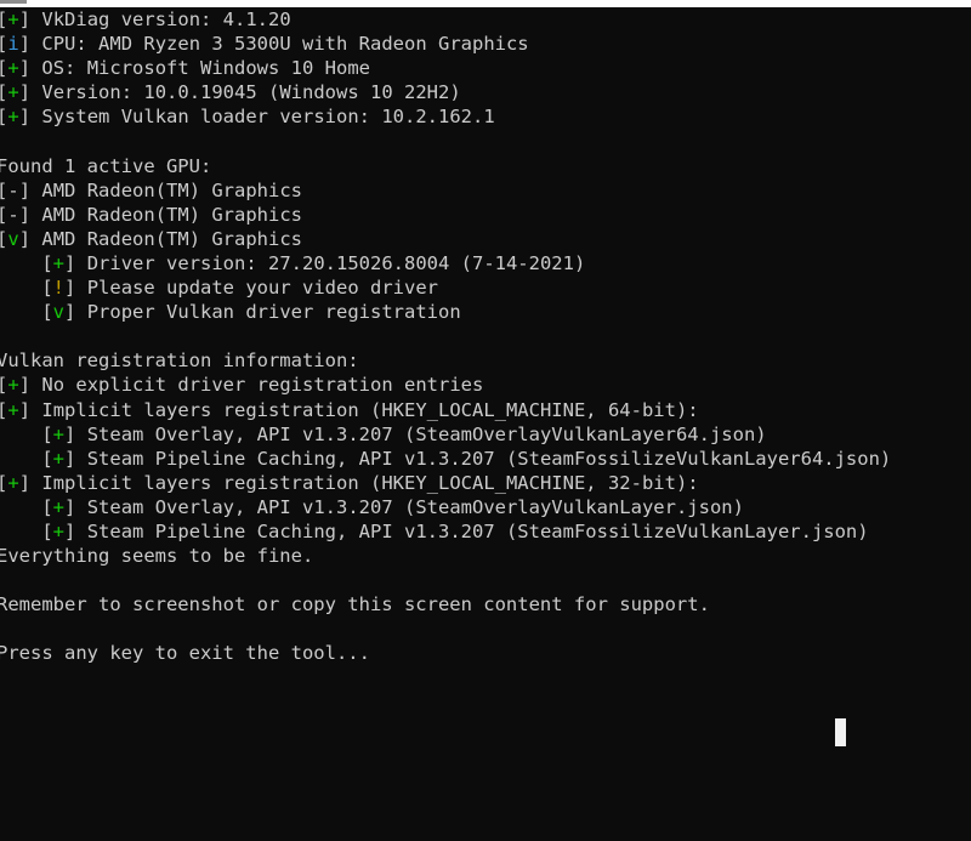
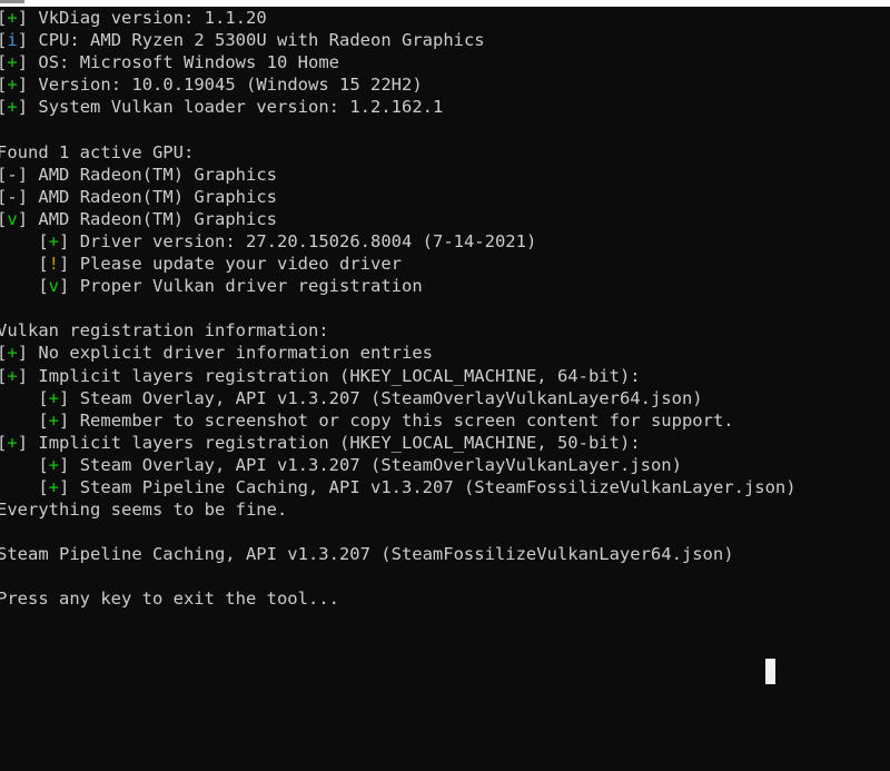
- [+] VkDiag version: 4.1.20
+ [+] VkDiag version: 1.1.20
- [i] CPU: AMD Ryzen 3 5300U with Radeon Graphics
+ [i] CPU: AMD Ryzen 2 5300U with Radeon Graphics
  [+] OS: Microsoft Windows 10 Home
- [+] Version: 10.0.19045 (Windows 10 22H2)
+ [+] Version: 10.0.19045 (Windows 15 22H2)
- [+] System Vulkan loader version: 10.2.162.1
+ [+] System Vulkan loader version: 1.2.162.1
  Found 1 active GPU:
  [-] AMD Radeon(TM) Graphics
  [-] AMD Radeon(TM) Graphics
  [v] AMD Radeon(TM) Graphics
  [+] Driver version: 27.20.15026.8004 (7-14-2021)
  [!] Please update your video driver
  [v] Proper Vulkan driver registration
  Vulkan registration information:
- [+] No explicit driver registration entries
+ [+] No explicit driver information entries
  [+] Implicit layers registration (HKEY_LOCAL_MACHINE, 64-bit):
  [+] Steam Overlay, API v1.3.207 (SteamOverlayVulkanLayer64.json)
- [+] Steam Pipeline Caching, API v1.3.207 (SteamFossilizeVulkanLayer64.json)
+ [+] Remember to screenshot or copy this screen content for support.
- [+] Implicit layers registration (HKEY_LOCAL_MACHINE, 32-bit):
+ [+] Implicit layers registration (HKEY_LOCAL_MACHINE, 50-bit):
  [+] Steam Overlay, API v1.3.207 (SteamOverlayVulkanLayer.json)
  [+] Steam Pipeline Caching, API v1.3.207 (SteamFossilizeVulkanLayer.json)
  Everything seems to be fine.
- Remember to screenshot or copy this screen content for support.
+ Steam Pipeline Caching, API v1.3.207 (SteamFossilizeVulkanLayer64.json)
  Press any key to exit the tool...
